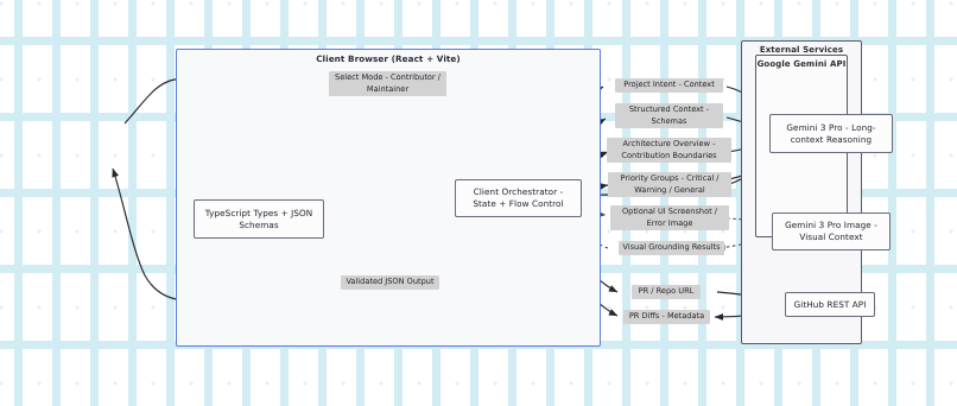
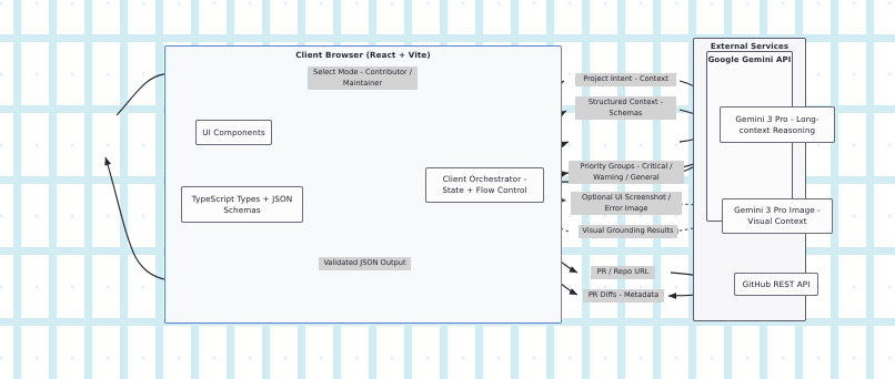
  Client Browser (React + Vite)
  External Services
  Google Gemini API
+ UI Components
  TypeScript Types + JSON Schemas
  Client Orchestrator - State + Flow Control
  Gemini 3 Pro - Long-context Reasoning
  Gemini 3 Pro Image - Visual Context
  GitHub REST API
  Project Intent - Context
  Structured Context - Schemas
- Architecture Overview - Contribution Boundaries
  Priority Groups - Critical / Warning / General
  Optional UI Screenshot / Error Image
  Visual Grounding Results
  PR / Repo URL
  PR Diffs - Metadata
  Validated JSON Output
